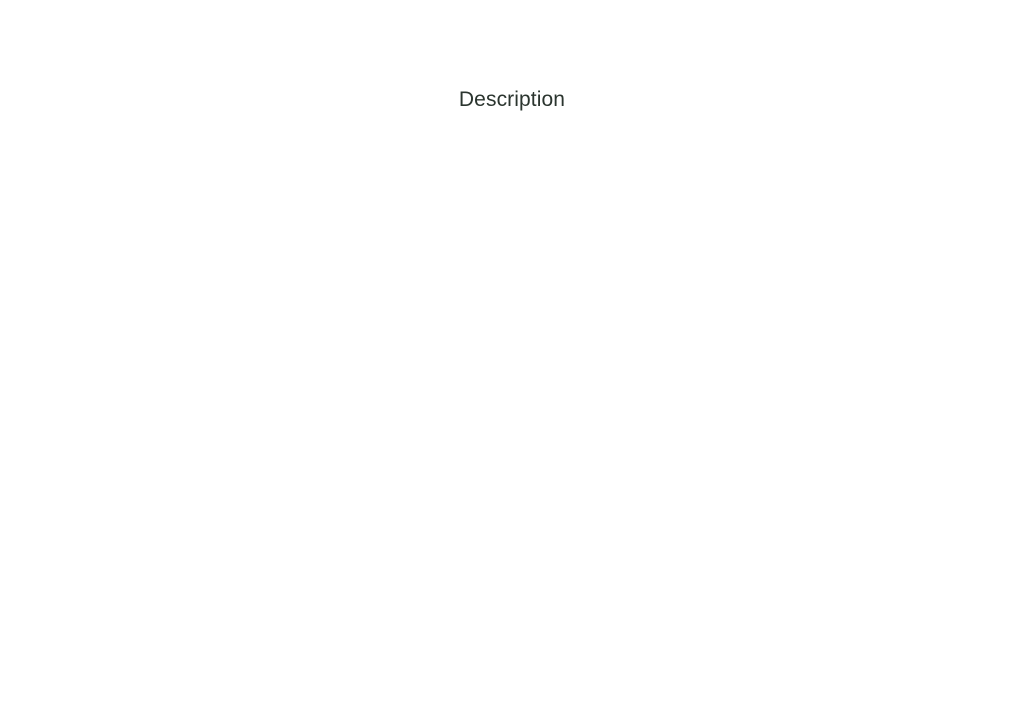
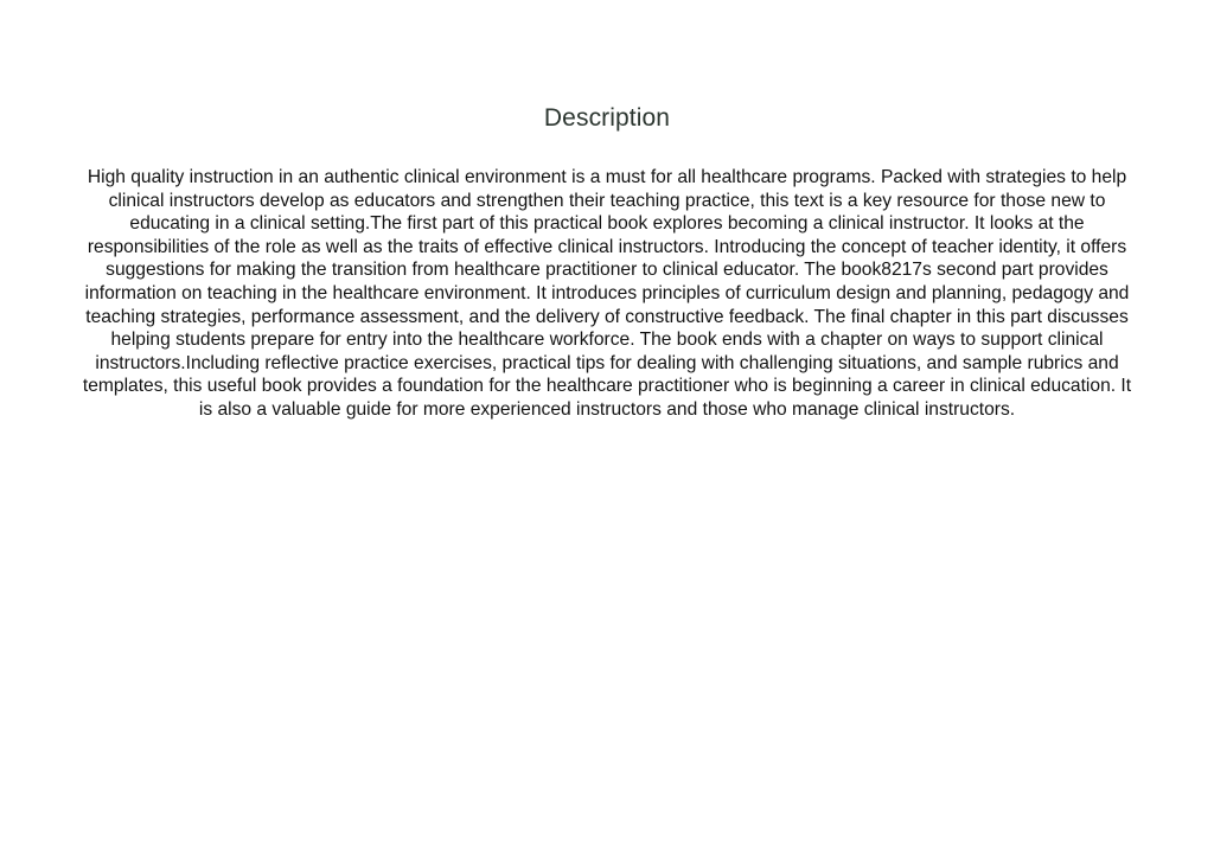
  Description
+ High quality instruction in an authentic clinical environment is a must for all healthcare programs. Packed with strategies to help
+ clinical instructors develop as educators and strengthen their teaching practice, this text is a key resource for those new to
+ educating in a clinical setting.The first part of this practical book explores becoming a clinical instructor. It looks at the
+ responsibilities of the role as well as the traits of effective clinical instructors. Introducing the concept of teacher identity, it offers
+ suggestions for making the transition from healthcare practitioner to clinical educator. The book8217s second part provides
+ information on teaching in the healthcare environment. It introduces principles of curriculum design and planning, pedagogy and
+ teaching strategies, performance assessment, and the delivery of constructive feedback. The final chapter in this part discusses
+ helping students prepare for entry into the healthcare workforce. The book ends with a chapter on ways to support clinical
+ instructors.Including reflective practice exercises, practical tips for dealing with challenging situations, and sample rubrics and
+ templates, this useful book provides a foundation for the healthcare practitioner who is beginning a career in clinical education. It
+ is also a valuable guide for more experienced instructors and those who manage clinical instructors.
